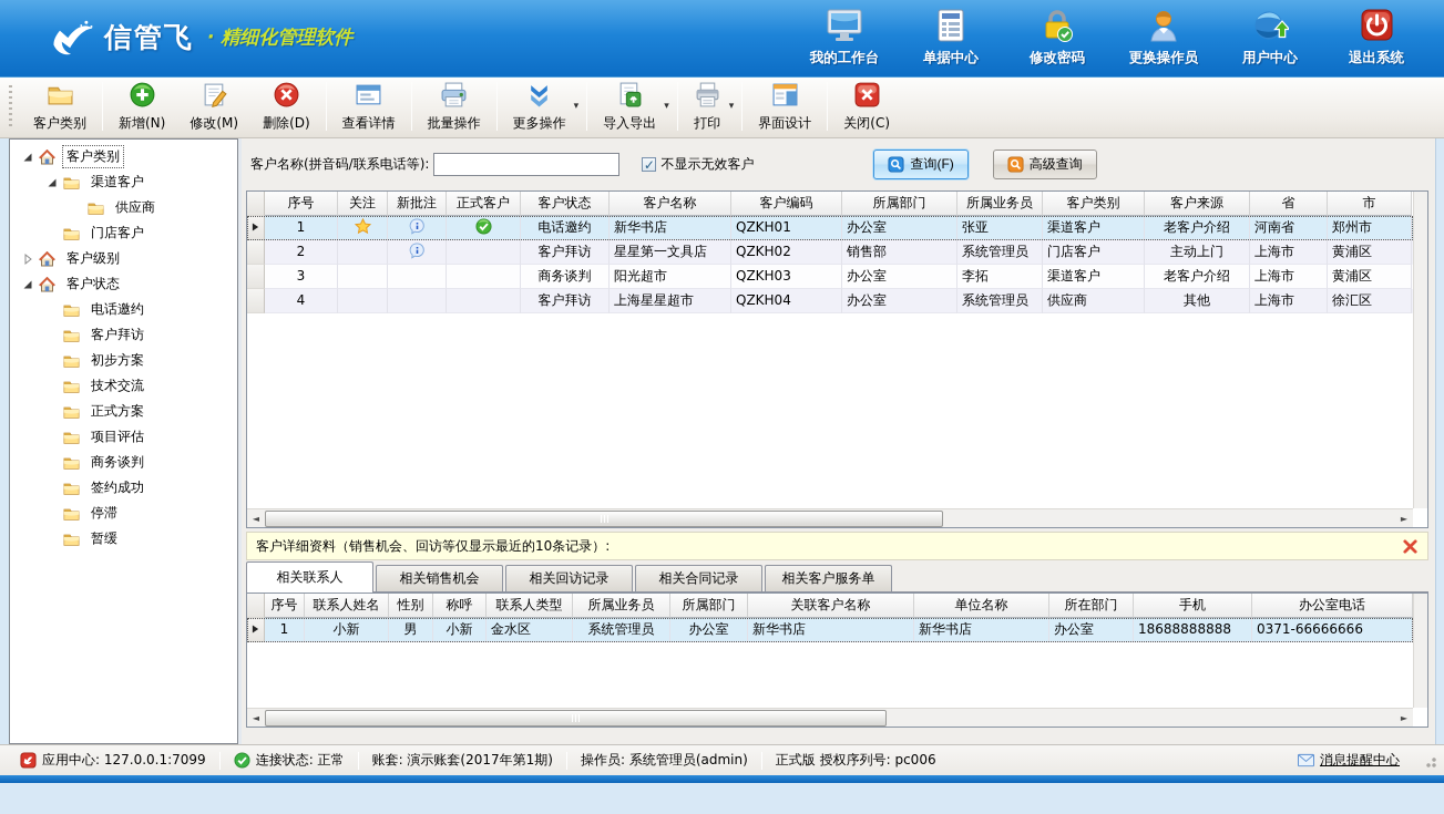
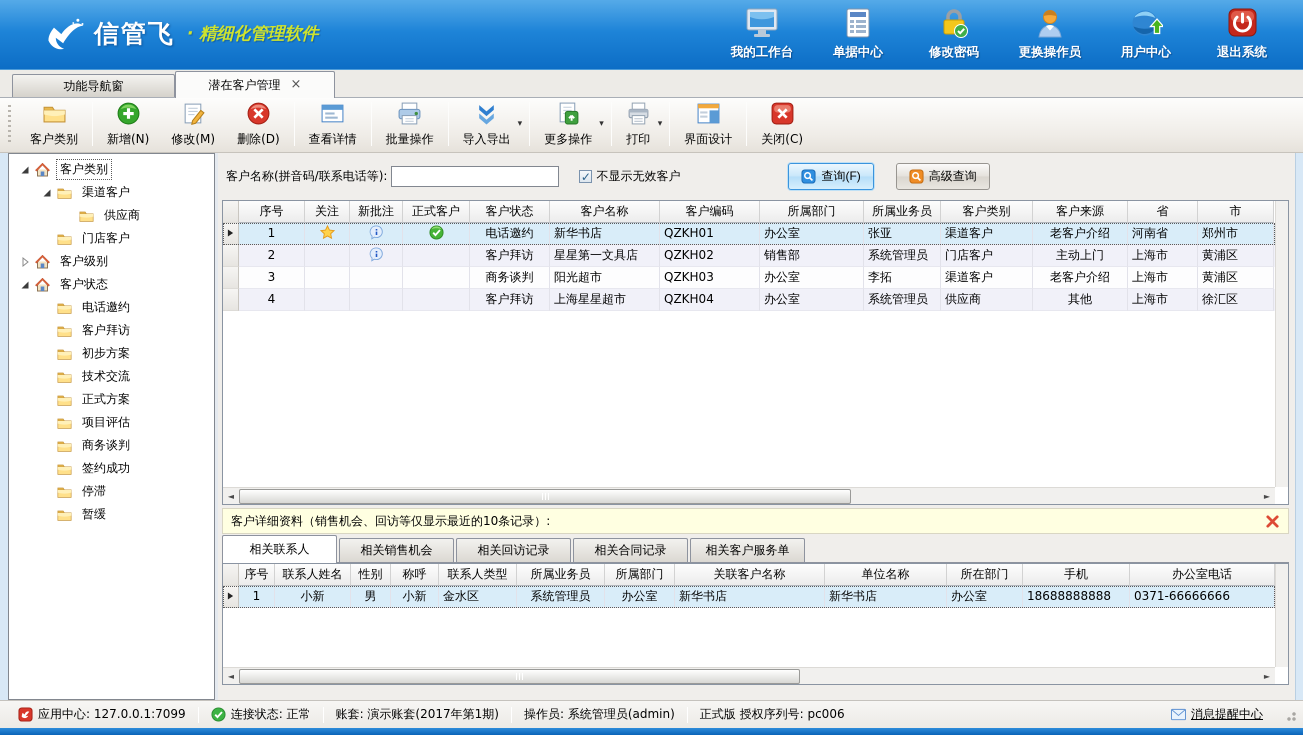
  信管飞
  · 精细化管理软件
  我的工作台
  单据中心
  修改密码
  更换操作员
  用户中心
  退出系统
+ 功能导航窗
+ 潜在客户管理
+ ×
  客户类别
  新增(N)
  修改(M)
  删除(D)
  查看详情
  批量操作
- 更多操作
+ 导入导出
  ▾
- 导入导出
+ 更多操作
  ▾
  打印
  ▾
  界面设计
  关闭(C)
  客户类别
  渠道客户
  供应商
  门店客户
  客户级别
  客户状态
  电话邀约
  客户拜访
  初步方案
  技术交流
  正式方案
  项目评估
  商务谈判
  签约成功
  停滞
  暂缓
  客户名称(拼音码/联系电话等):
  ✓
  不显示无效客户
  查询(F)
  高级查询
  序号
  关注
  新批注
  正式客户
  客户状态
  客户名称
  客户编码
  所属部门
  所属业务员
  客户类别
  客户来源
  省
  市
  1
  电话邀约
  新华书店
  QZKH01
  办公室
  张亚
  渠道客户
  老客户介绍
  河南省
  郑州市
  2
  客户拜访
  星星第一文具店
  QZKH02
  销售部
  系统管理员
  门店客户
  主动上门
  上海市
  黄浦区
  3
  商务谈判
  阳光超市
  QZKH03
  办公室
  李拓
  渠道客户
  老客户介绍
  上海市
  黄浦区
  4
  客户拜访
  上海星星超市
  QZKH04
  办公室
  系统管理员
  供应商
  其他
  上海市
  徐汇区
  ◄
  ►
  客户详细资料（销售机会、回访等仅显示最近的10条记录）:
  相关联系人
  相关销售机会
  相关回访记录
  相关合同记录
  相关客户服务单
  序号
  联系人姓名
  性别
  称呼
  联系人类型
  所属业务员
  所属部门
  关联客户名称
  单位名称
  所在部门
  手机
  办公室电话
  1
  小新
  男
  小新
  金水区
  系统管理员
  办公室
  新华书店
  新华书店
  办公室
  18688888888
  0371-66666666
  ◄
  ►
  应用中心: 127.0.0.1:7099
  连接状态: 正常
  账套: 演示账套(2017年第1期)
  操作员: 系统管理员(admin)
  正式版 授权序列号: pc006
  消息提醒中心
